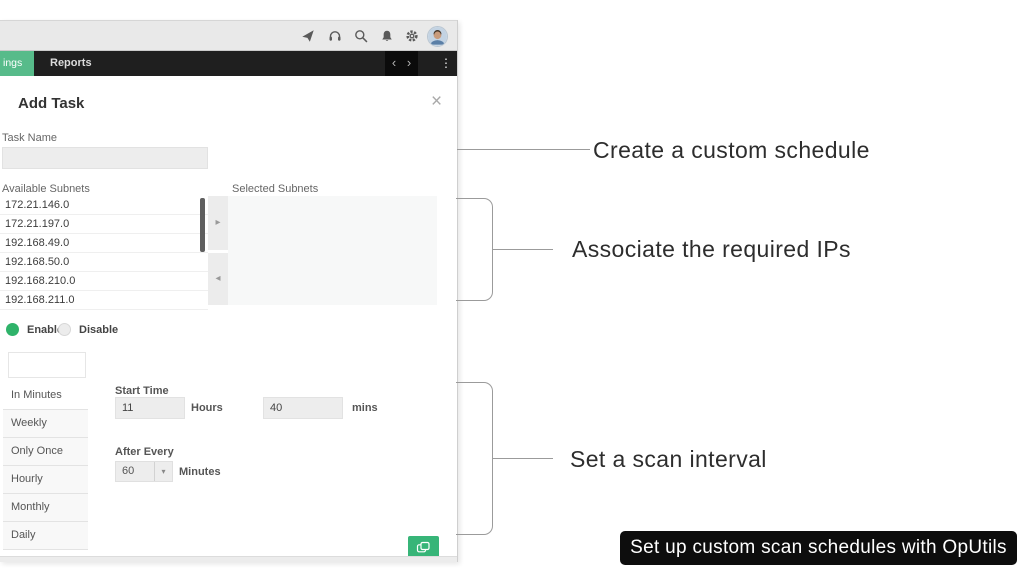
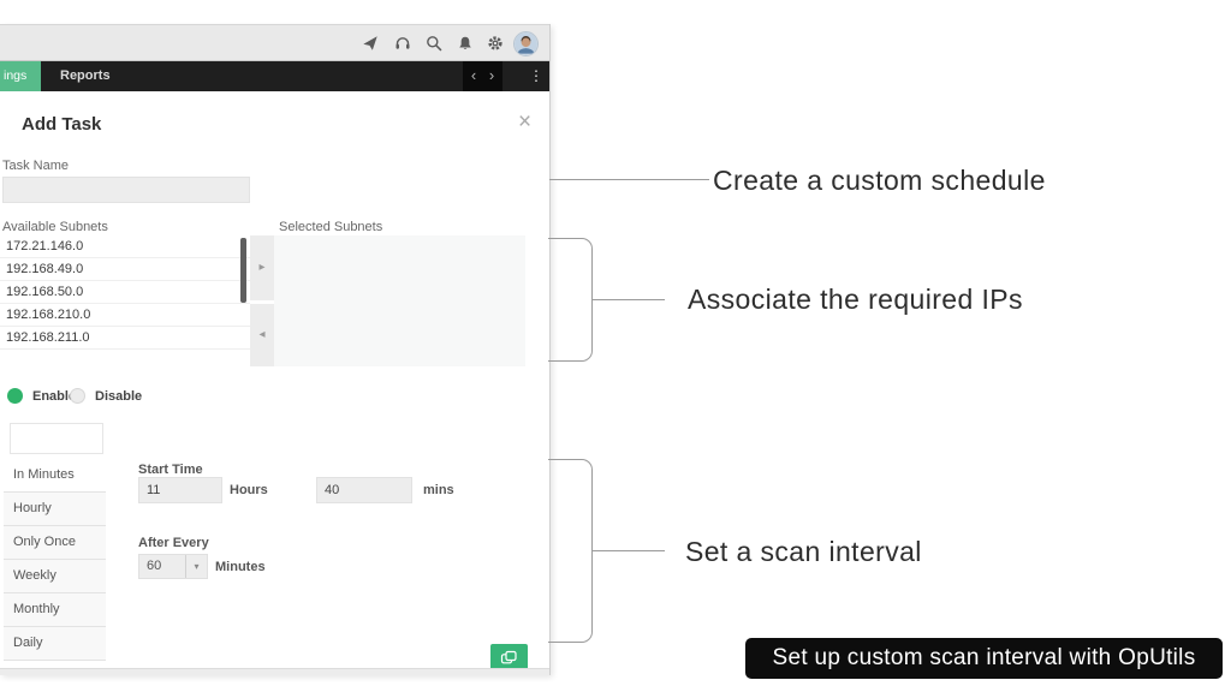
  ings
  Reports
  ‹
  ›
  ⋮
  Add Task
  ×
  Task Name
  Available Subnets
  Selected Subnets
  172.21.146.0
- 172.21.197.0
  192.168.49.0
  192.168.50.0
  192.168.210.0
  192.168.211.0
  ▸
  ◂
  Enabl
  Disable
  In Minutes
- Weekly
+ Hourly
  Only Once
- Hourly
+ Weekly
  Monthly
  Daily
  Start Time
  11
  Hours
  40
  mins
  After Every
  60
  ▾
  Minutes
  Create a custom schedule
  Associate the required IPs
  Set a scan interval
- Set up custom scan schedules with OpUtils
+ Set up custom scan interval with OpUtils
